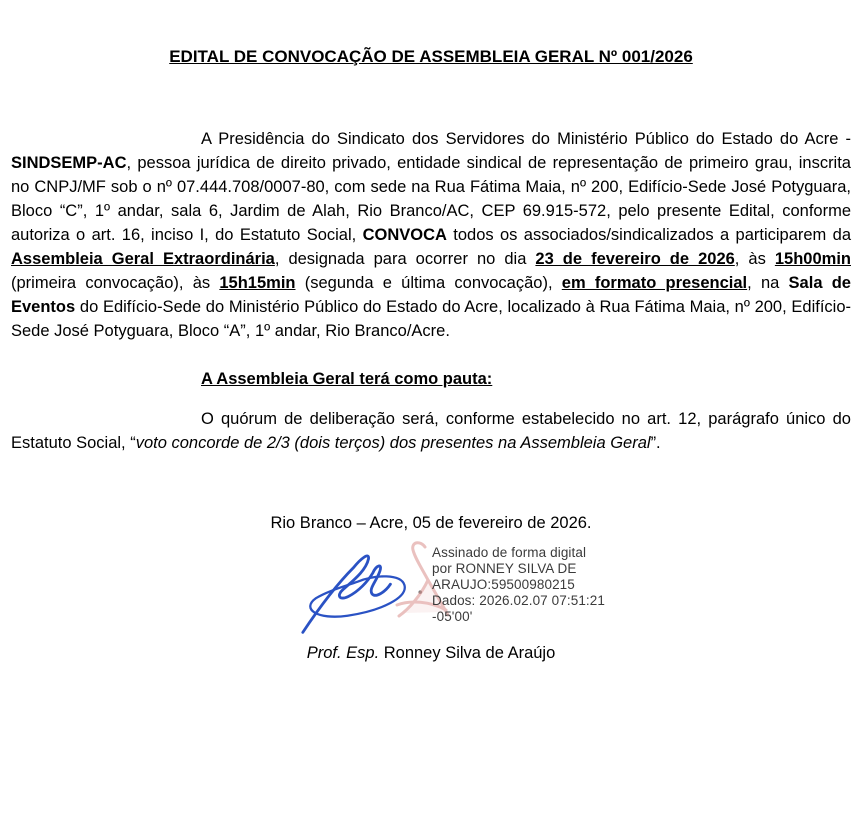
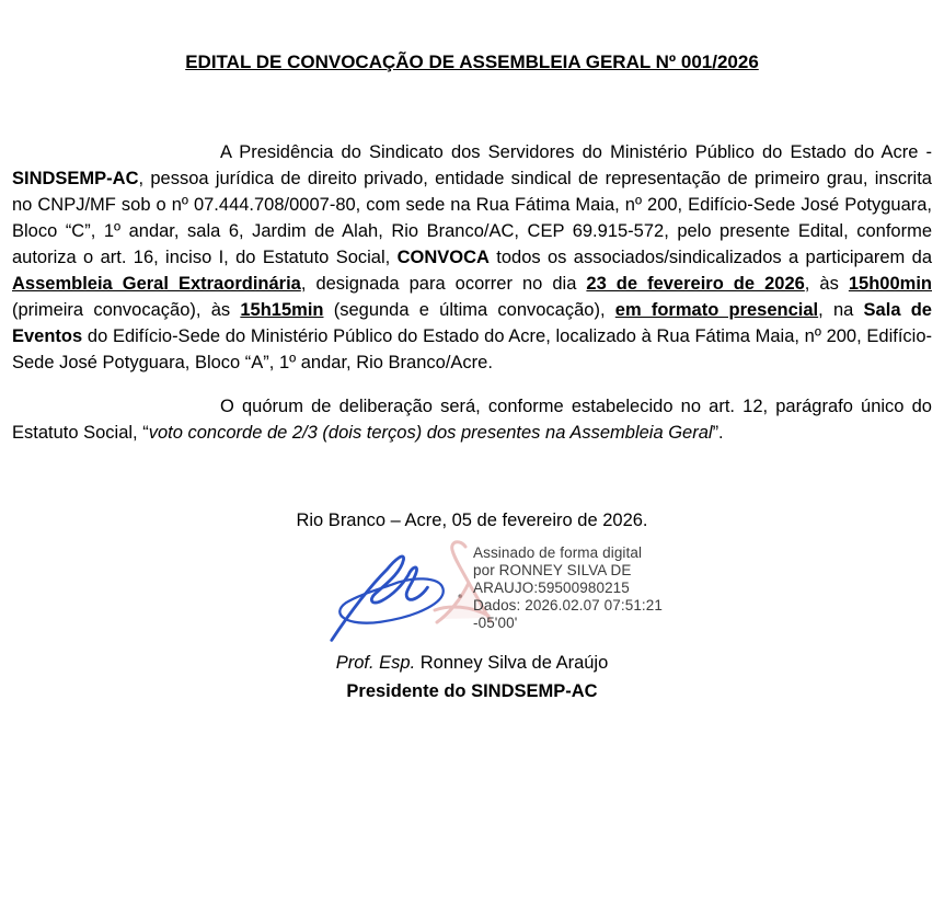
  EDITAL DE CONVOCAÇÃO DE ASSEMBLEIA GERAL Nº 001/2026
  A Presidência do Sindicato dos Servidores do Ministério Público do Estado do Acre - SINDSEMP-AC, pessoa jurídica de direito privado, entidade sindical de representação de primeiro grau, inscrita no CNPJ/MF sob o nº 07.444.708/0007-80, com sede na Rua Fátima Maia, nº 200, Edifício-Sede José Potyguara, Bloco “C”, 1º andar, sala 6, Jardim de Alah, Rio Branco/AC, CEP 69.915-572, pelo presente Edital, conforme autoriza o art. 16, inciso I, do Estatuto Social, CONVOCA todos os associados/sindicalizados a participarem da Assembleia Geral Extraordinária, designada para ocorrer no dia 23 de fevereiro de 2026, às 15h00min (primeira convocação), às 15h15min (segunda e última convocação), em formato presencial, na Sala de Eventos do Edifício-Sede do Ministério Público do Estado do Acre, localizado à Rua Fátima Maia, nº 200, Edifício-Sede José Potyguara, Bloco “A”, 1º andar, Rio Branco/Acre.
- A Assembleia Geral terá como pauta:
  O quórum de deliberação será, conforme estabelecido no art. 12, parágrafo único do Estatuto Social, “voto concorde de 2/3 (dois terços) dos presentes na Assembleia Geral”.
  Rio Branco – Acre, 05 de fevereiro de 2026.
  Assinado de forma digital
  por RONNEY SILVA DE
  ARAUJO:59500980215
  Dados: 2026.02.07 07:51:21
  -05'00'
  Prof. Esp. Ronney Silva de Araújo
+ Presidente do SINDSEMP-AC
